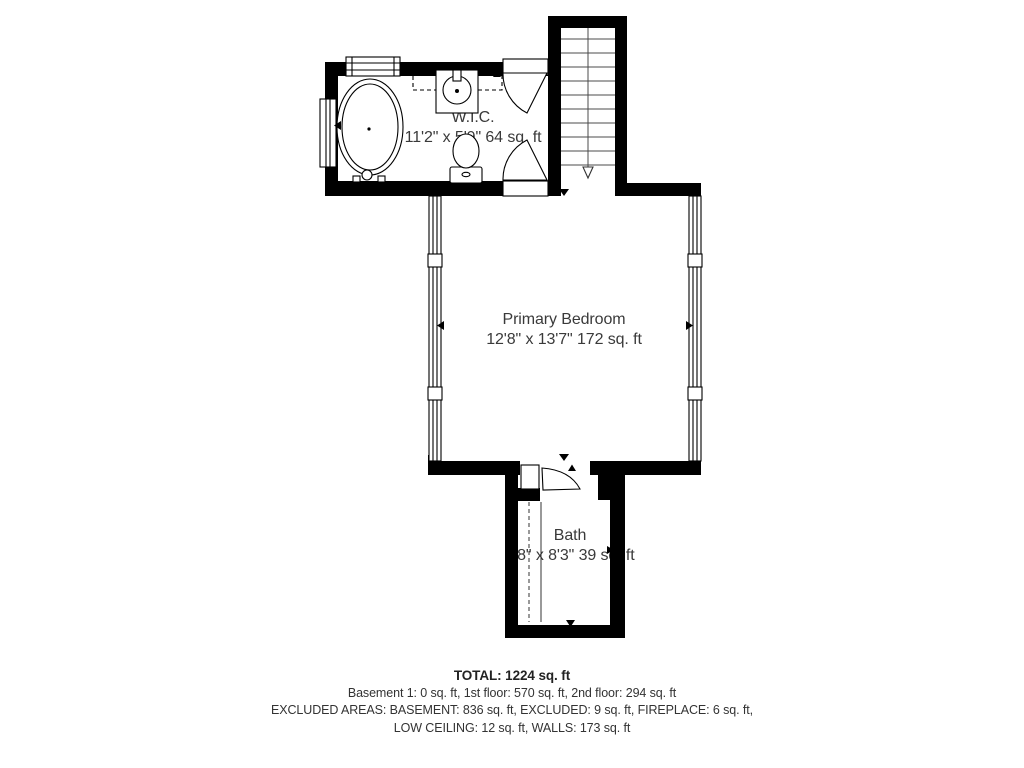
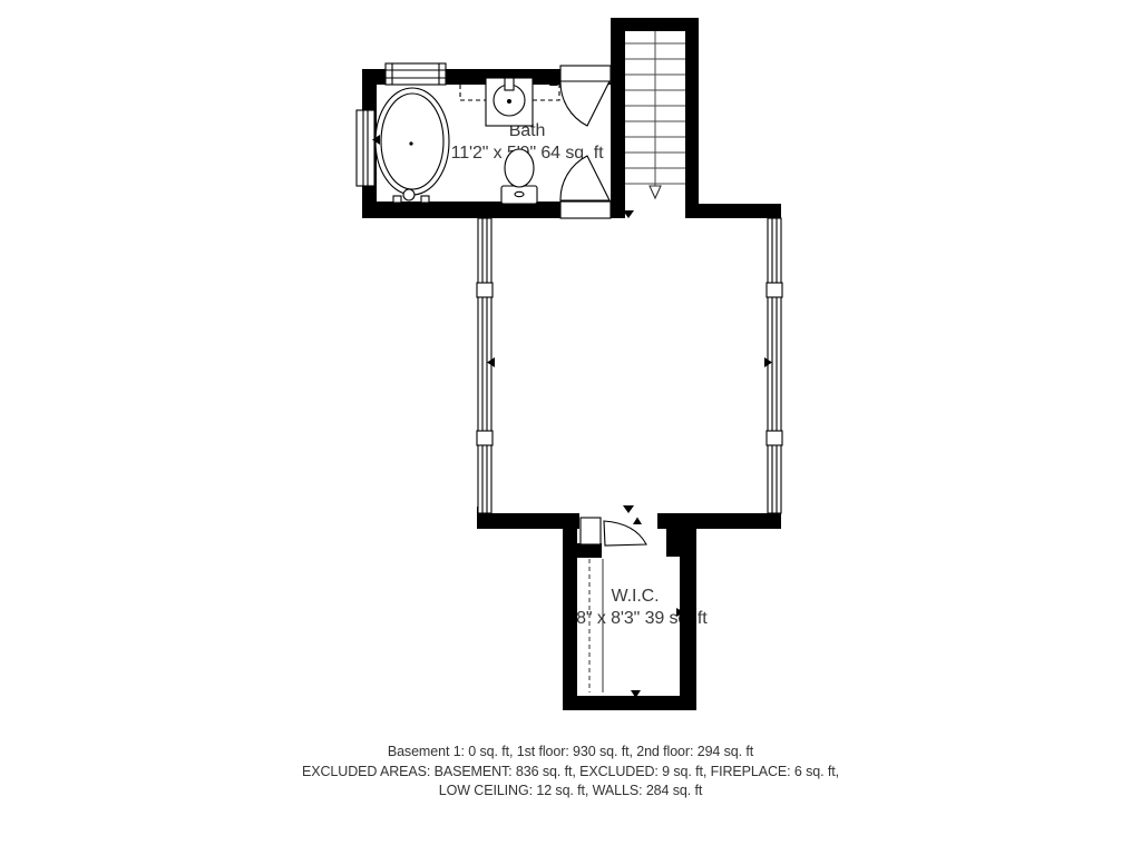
- W.I.C.
+ Bath
  11'2" x" 64 sq. ft
- Primary Bedroom
- 12'8" x 13'7" 172 sq. ft
- Bath
+ W.I.C.
  8" x 8'3" 39 s ft
- TOTAL: 1224 sq. ft
- Basement 1: 0 sq. ft, 1st floor: 570 sq. ft, 2nd floor: 294 sq. ft
+ Basement 1: 0 sq. ft, 1st floor: 930 sq. ft, 2nd floor: 294 sq. ft
  EXCLUDED AREAS: BASEMENT: 836 sq. ft, EXCLUDED: 9 sq. ft, FIREPLACE: 6 sq. ft,
- LOW CEILING: 12 sq. ft, WALLS: 173 sq. ft
+ LOW CEILING: 12 sq. ft, WALLS: 284 sq. ft
